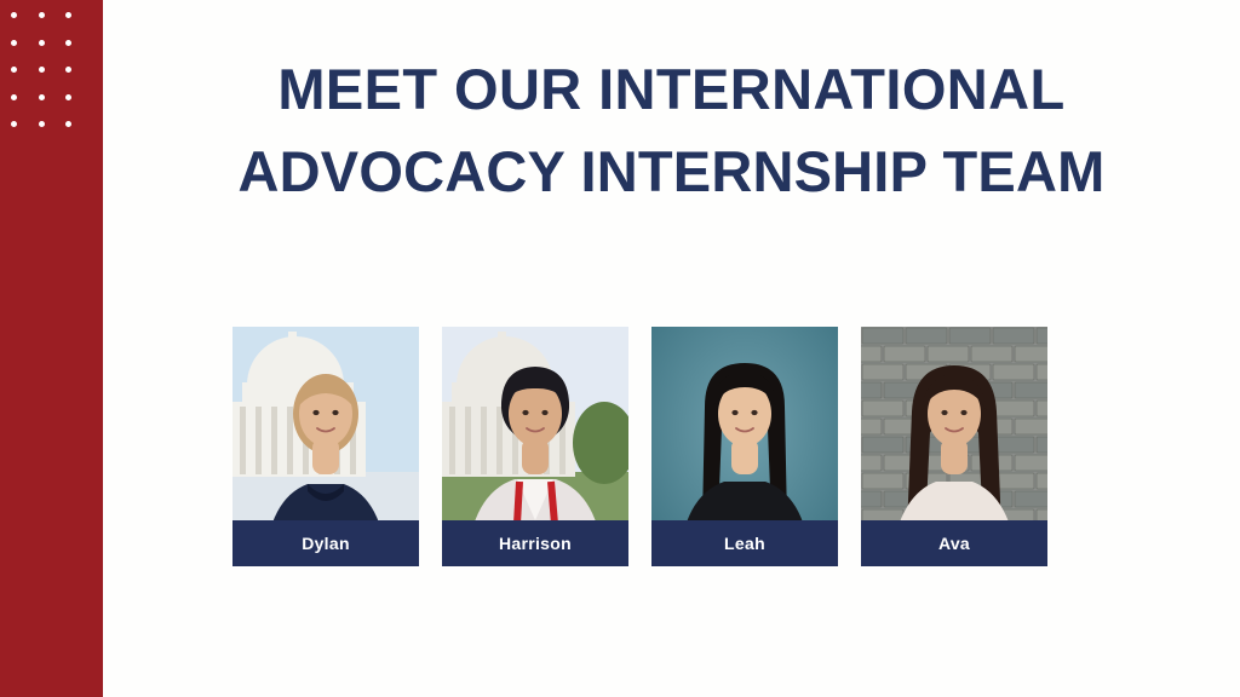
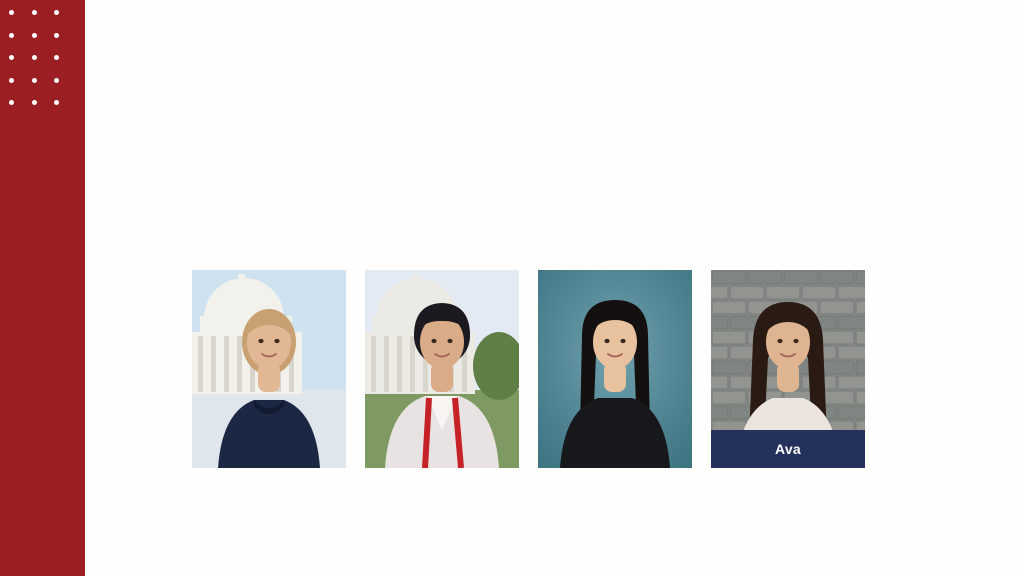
- MEET OUR INTERNATIONAL
- ADVOCACY INTERNSHIP TEAM
- Dylan
- Harrison
- Leah
  Ava
